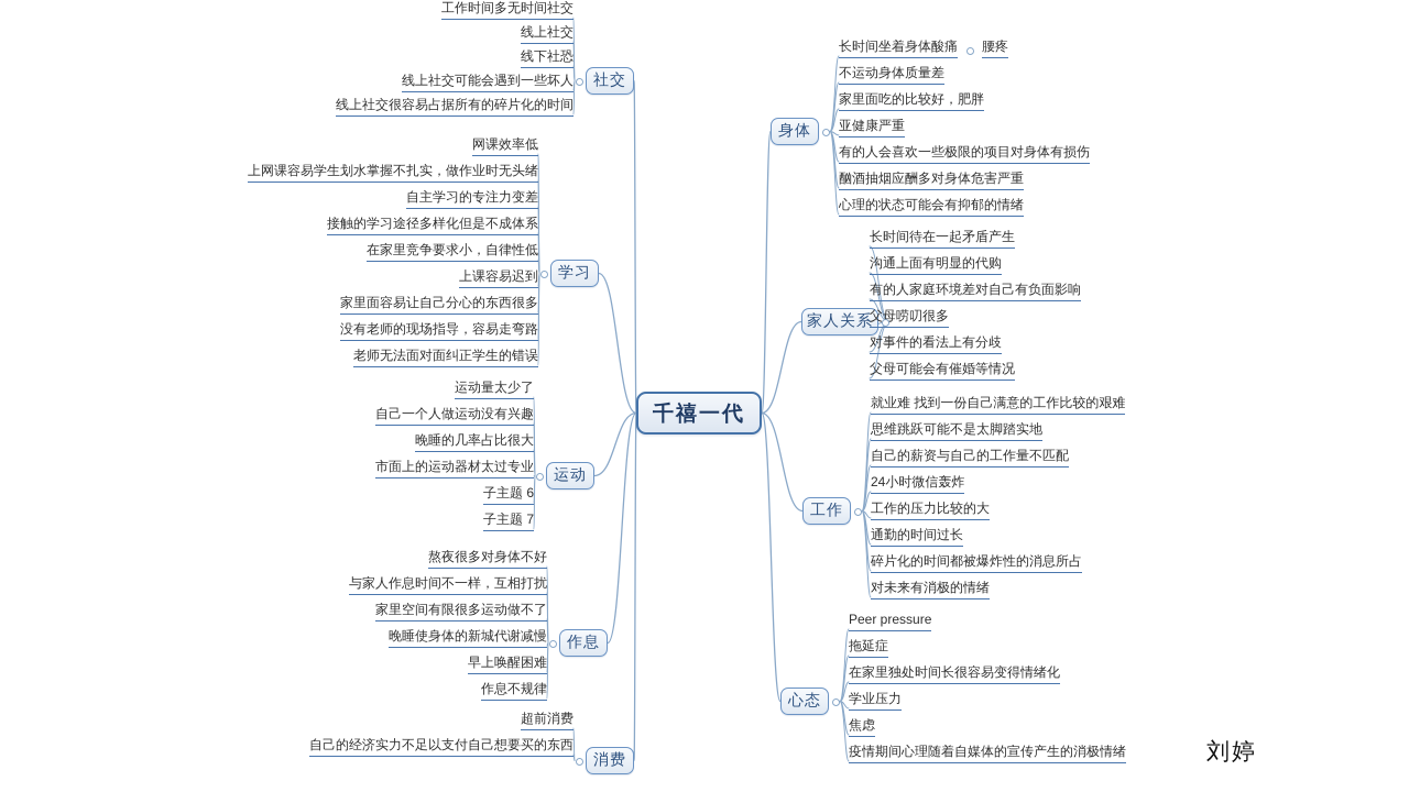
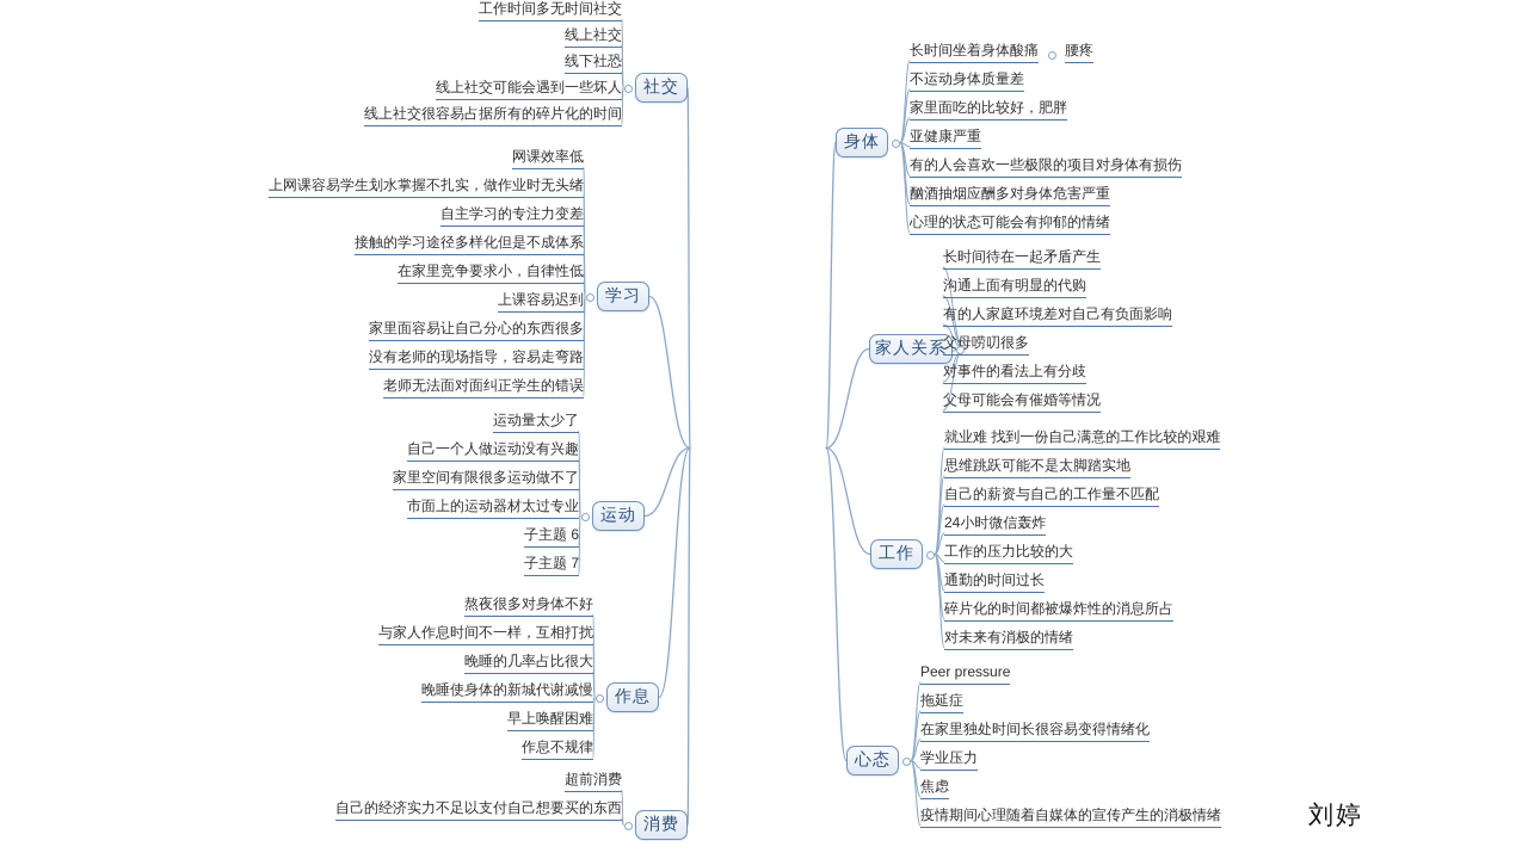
- 千禧一代
  社交
  工作时间多无时间社交
  线上社交
  线下社恐
  线上社交可能会遇到一些坏人
  线上社交很容易占据所有的碎片化的时间
  学习
  网课效率低
  上网课容易学生划水掌握不扎实，做作业时无头绪
  自主学习的专注力变差
  接触的学习途径多样化但是不成体系
  在家里竞争要求小，自律性低
  上课容易迟到
  家里面容易让自己分心的东西很多
  没有老师的现场指导，容易走弯路
  老师无法面对面纠正学生的错误
  运动
  运动量太少了
  自己一个人做运动没有兴趣
- 晚睡的几率占比很大
+ 家里空间有限很多运动做不了
  市面上的运动器材太过专业
  子主题 6
  子主题 7
  作息
  熬夜很多对身体不好
  与家人作息时间不一样，互相打扰
- 家里空间有限很多运动做不了
+ 晚睡的几率占比很大
  晚睡使身体的新城代谢减慢
  早上唤醒困难
  作息不规律
  消费
  超前消费
  自己的经济实力不足以支付自己想要买的东西
  身体
  长时间坐着身体酸痛
  腰疼
  不运动身体质量差
  家里面吃的比较好，肥胖
  亚健康严重
  有的人会喜欢一些极限的项目对身体有损伤
  酗酒抽烟应酬多对身体危害严重
  心理的状态可能会有抑郁的情绪
  家人关系
  长时间待在一起矛盾产生
  沟通上面有明显的代购
  有的人家庭环境差对自己有负面影响
  父母唠叨很多
  对事件的看法上有分歧
  父母可能会有催婚等情况
  工作
  就业难 找到一份自己满意的工作比较的艰难
  思维跳跃可能不是太脚踏实地
  自己的薪资与自己的工作量不匹配
  24小时微信轰炸
  工作的压力比较的大
  通勤的时间过长
  碎片化的时间都被爆炸性的消息所占
  对未来有消极的情绪
  心态
  Peer pressure
  拖延症
  在家里独处时间长很容易变得情绪化
  学业压力
  焦虑
  疫情期间心理随着自媒体的宣传产生的消极情绪
  刘婷
